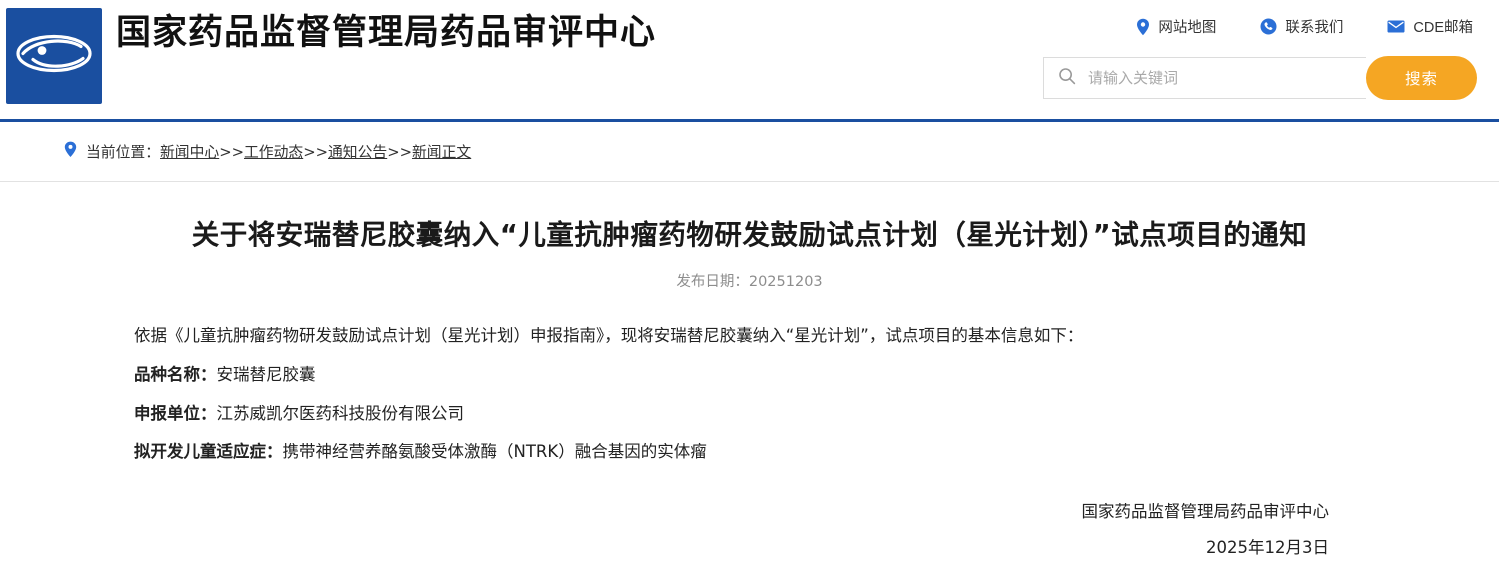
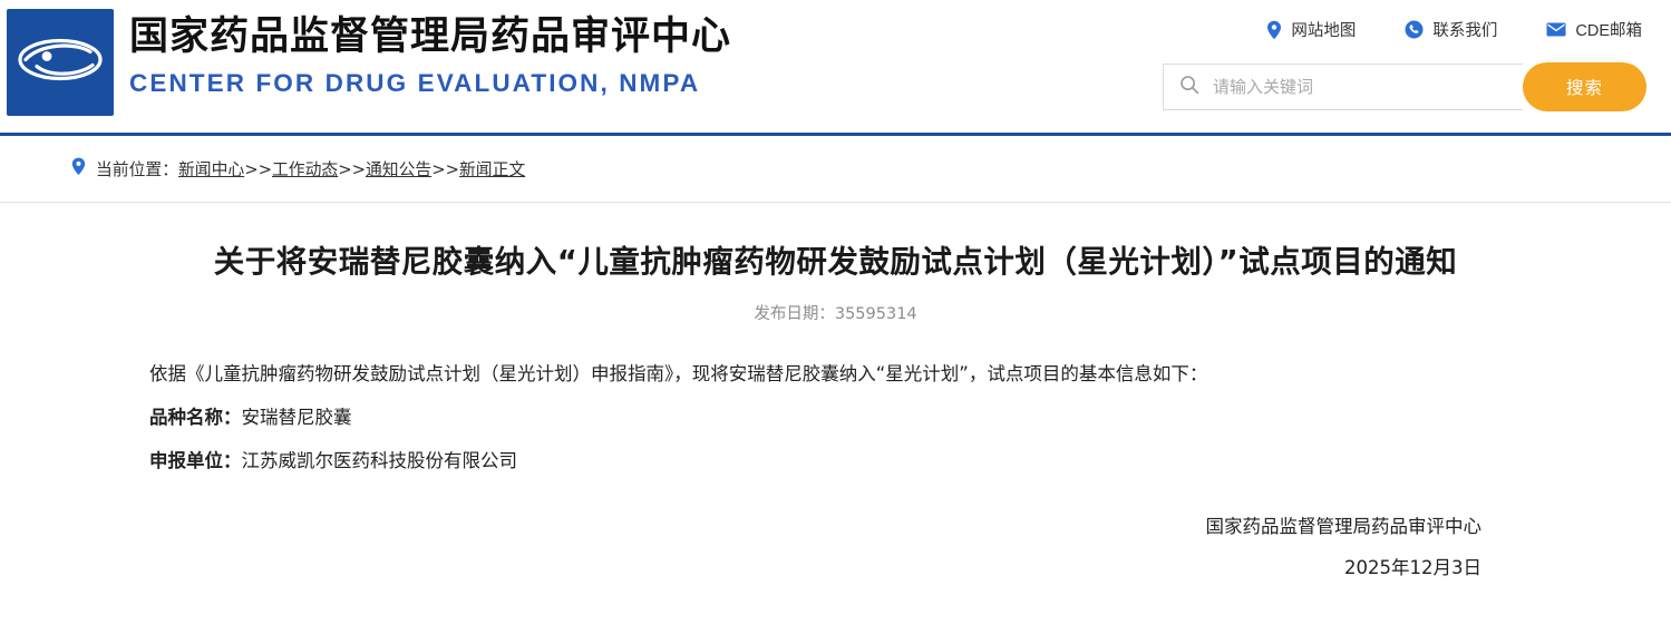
  国家药品监督管理局药品审评中心
+ CENTER FOR DRUG EVALUATION, NMPA
  网站地图
  联系我们
  CDE邮箱
  请输入关键词
  搜索
  当前位置：新闻中心>>工作动态>>通知公告>>新闻正文
  关于将安瑞替尼胶囊纳入“儿童抗肿瘤药物研发鼓励试点计划（星光计划）”试点项目的通知
- 发布日期：20251203
+ 发布日期：35595314
  依据《儿童抗肿瘤药物研发鼓励试点计划（星光计划）申报指南》，现将安瑞替尼胶囊纳入“星光计划”，试点项目的基本信息如下：
  品种名称：安瑞替尼胶囊
  申报单位：江苏威凯尔医药科技股份有限公司
- 拟开发儿童适应症：携带神经营养酪氨酸受体激酶（NTRK）融合基因的实体瘤
  国家药品监督管理局药品审评中心
  2025年12月3日
